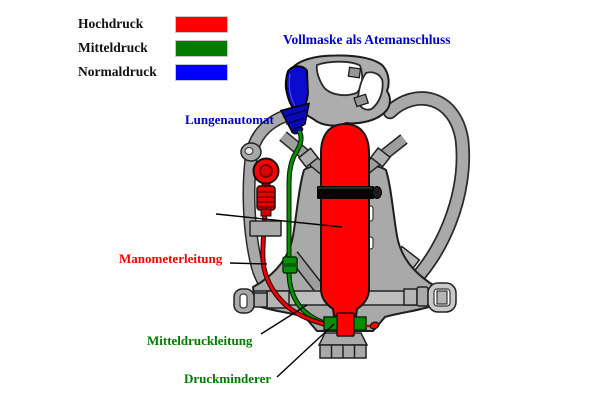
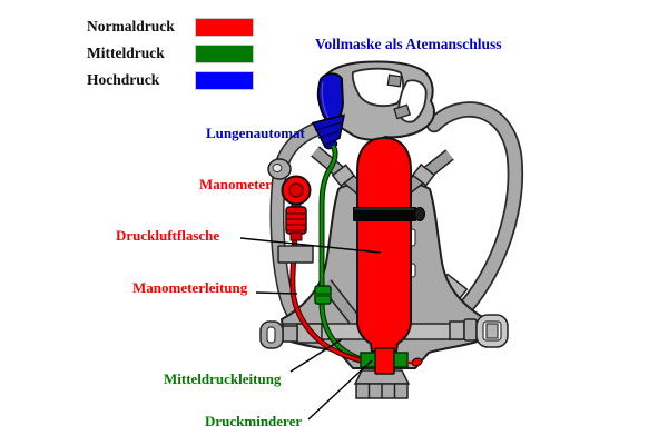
- Hochdruck
+ Normaldruck
  Mitteldruck
- Normaldruck
+ Hochdruck
  Vollmaske als Atemanschluss
  Lungenautomat
+ Manometer
+ Druckluftflasche
  Manometerleitung
  Mitteldruckleitung
  Druckminderer
